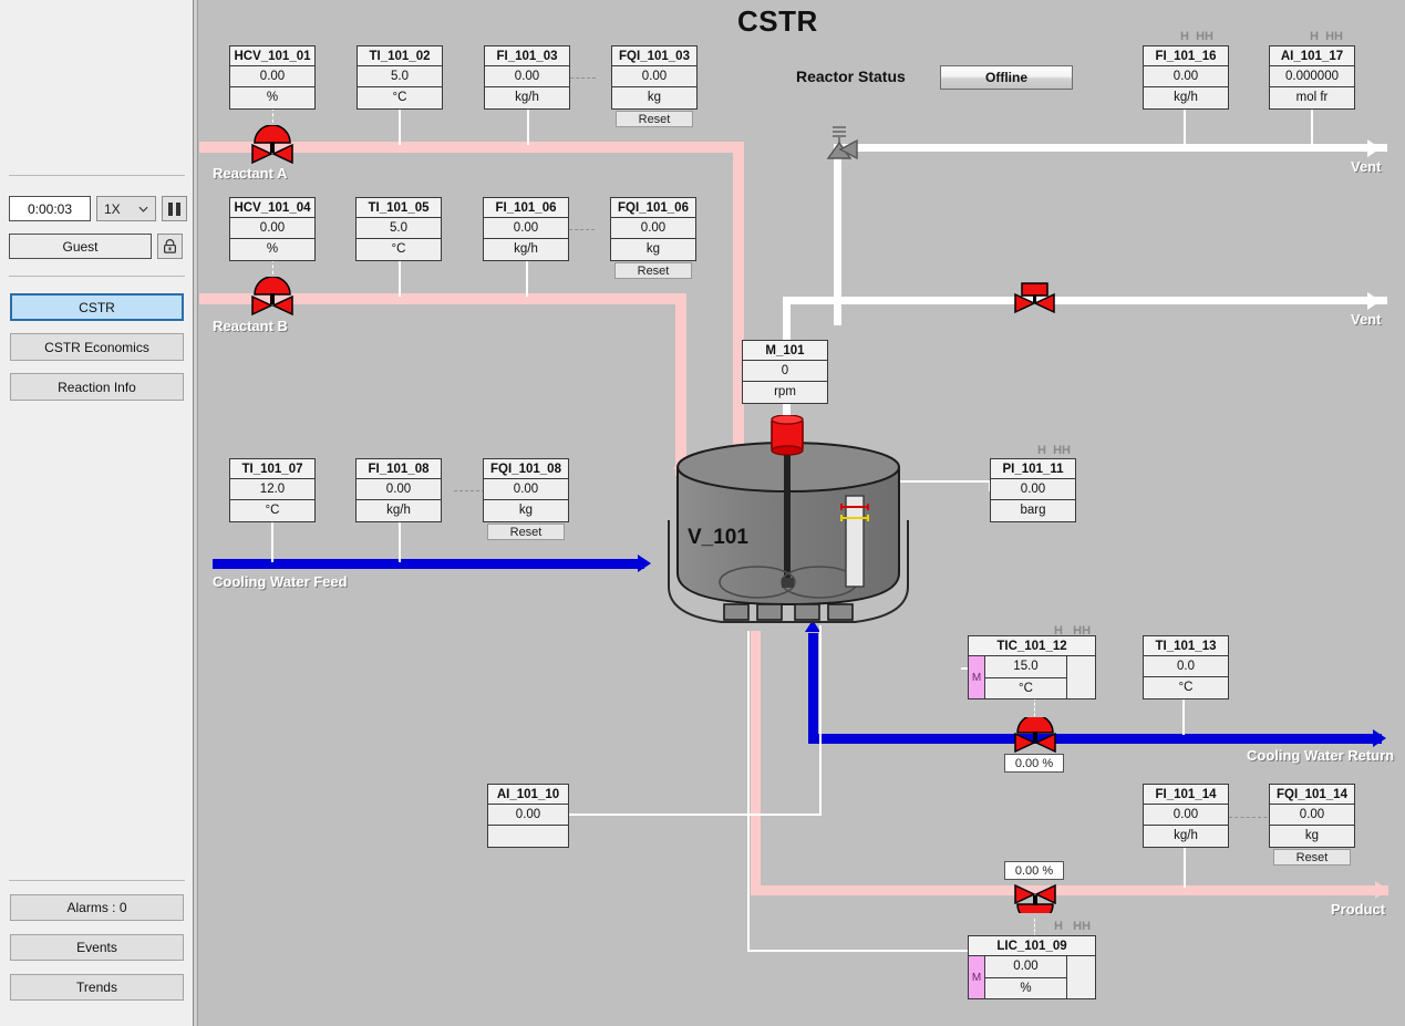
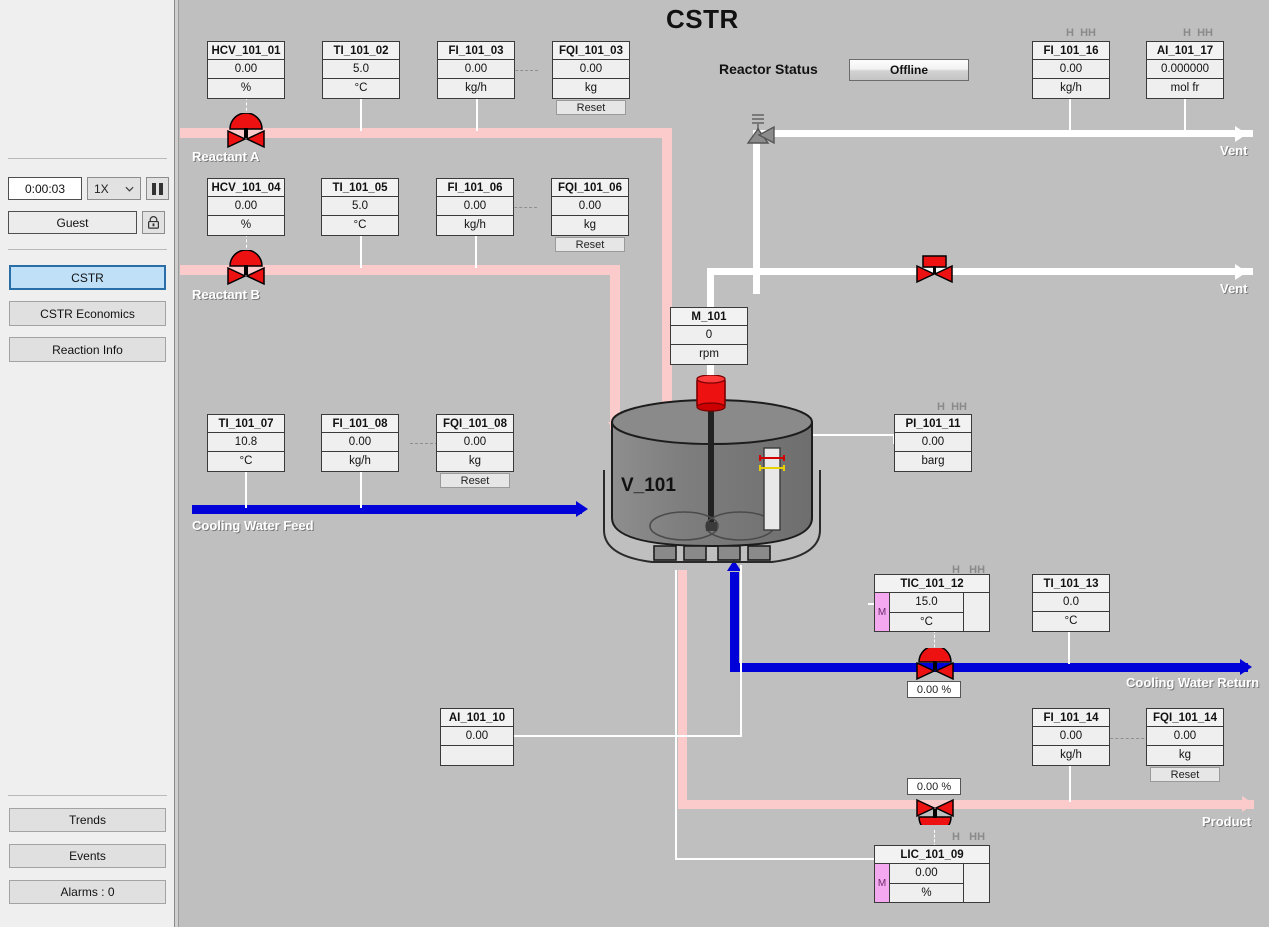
  0:00:03
  1X
  Guest
  CSTR
  CSTR Economics
  Reaction Info
- Alarms : 0
+ Trends
  Events
- Trends
+ Alarms : 0
  CSTR
  Reactor Status
  Offline
  Reactant A
  Reactant B
  Cooling Water Feed
  Cooling Water Return
  Vent
  Vent
  Product
  HCV_101_01
  0.00
  %
  TI_101_02
  5.0
  °C
  FI_101_03
  0.00
  kg/h
  FQI_101_03
  0.00
  kg
  Reset
  HCV_101_04
  0.00
  %
  TI_101_05
  5.0
  °C
  FI_101_06
  0.00
  kg/h
  FQI_101_06
  0.00
  kg
  Reset
  TI_101_07
- 12.0
+ 10.8
  °C
  FI_101_08
  0.00
  kg/h
  FQI_101_08
  0.00
  kg
  Reset
  AI_101_10
  0.00
  H HH
  FI_101_16
  0.00
  kg/h
  H HH
  AI_101_17
  0.000000
  mol fr
  H HH
  PI_101_11
  0.00
  barg
  M_101
  0
  rpm
  H HH
  TIC_101_12
  M
  15.0
  °C
  TI_101_13
  0.0
  °C
  H HH
  LIC_101_09
  M
  0.00
  %
  FI_101_14
  0.00
  kg/h
  FQI_101_14
  0.00
  kg
  Reset
  0.00 %
  0.00 %
  V_101
